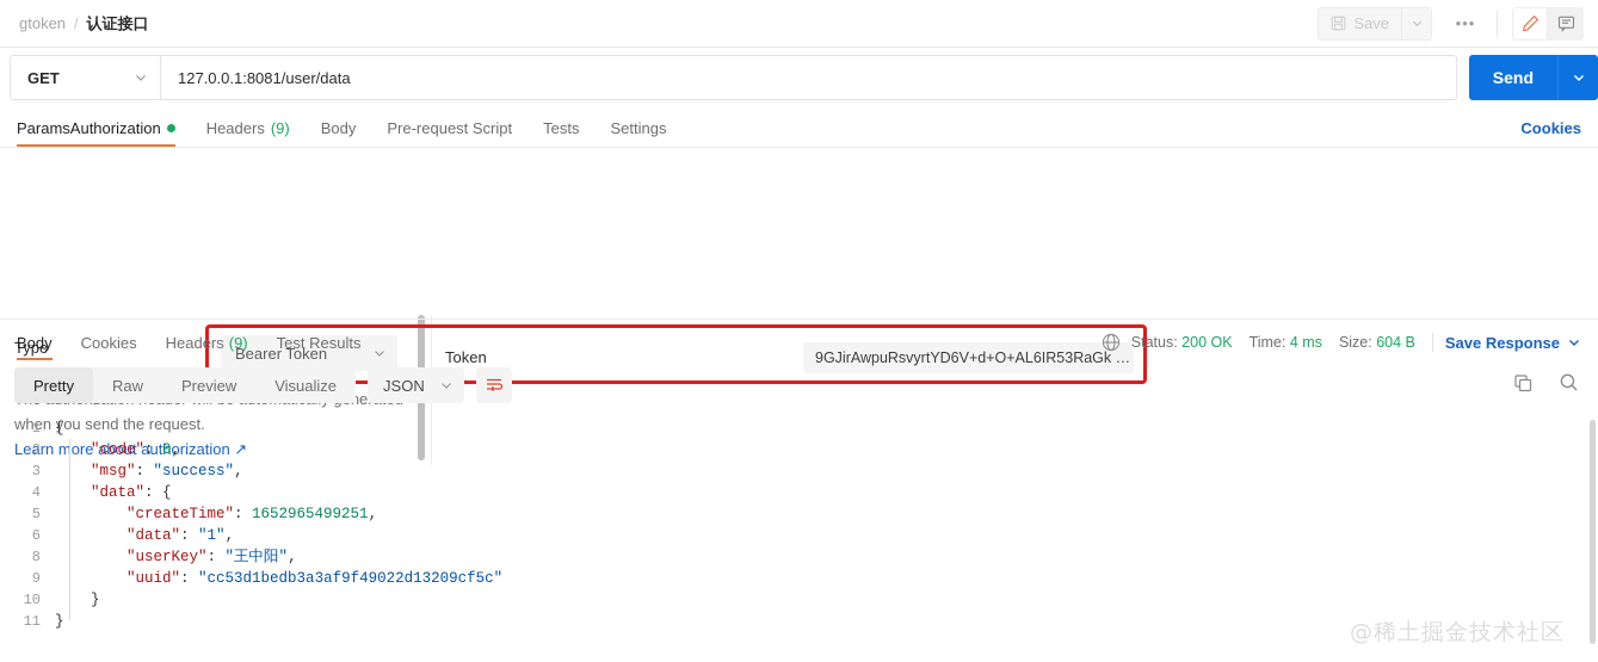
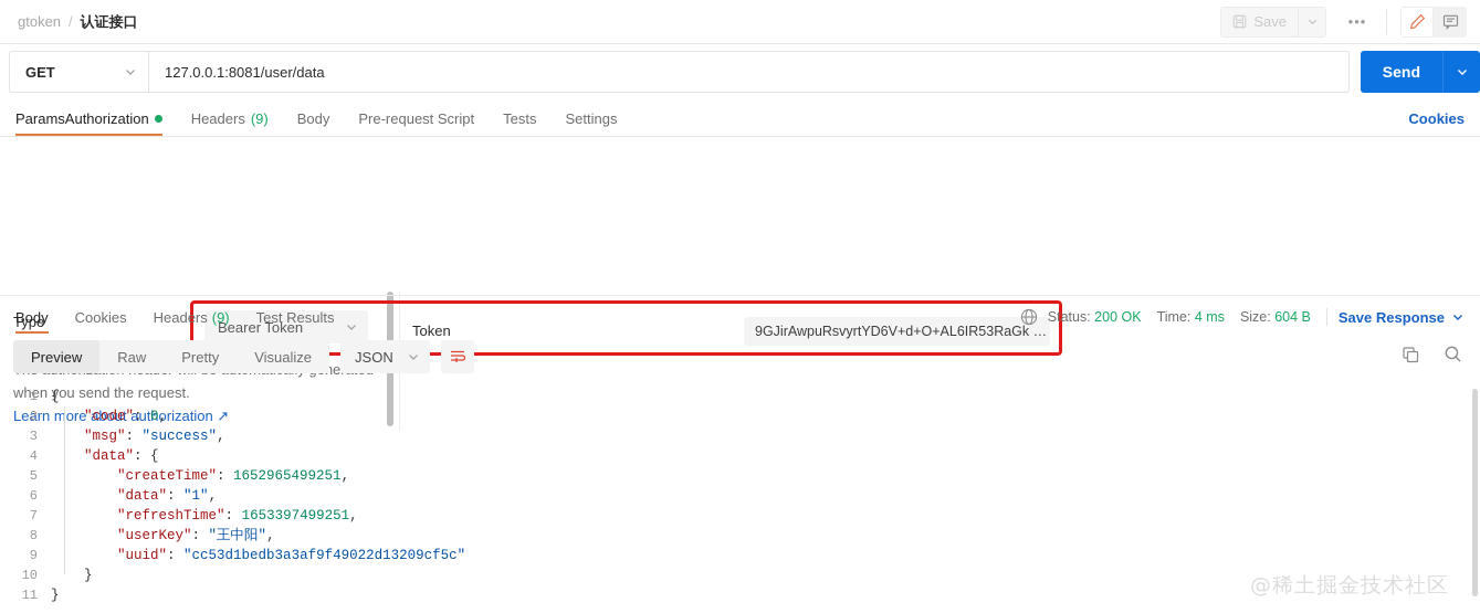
  gtoken
  /
  认证接口
  Save
  •••
  GET
  127.0.0.1:8081/user/data
  Send
  Params
  Authorization
  Headers
  (9)
  Body
  Pre-request Script
  Tests
  Settings
  Cookies
  Type
  Bearer Token
  Learn more about authorization ↗
  Token
  9GJirAwpuRsvyrtYD6V+d+O+AL6IR53RaGk …
  Body
  Cookies
  Headers
  (9)
  Test Results
  Status: 200 OK
  Time: 4 ms
  Size: 604 B
  Save Response
- Pretty
+ Preview
  Raw
- Preview
+ Pretty
  Visualize
  JSON
  1
  {
  2
  "code": 0,
  3
  "msg": "success",
  4
  "data": {
  5
  "createTime": 1652965499251,
  6
  "data": "1",
+ 7
+ "refreshTime": 1653397499251,
  8
  "userKey": "王中阳",
  9
  "uuid": "cc53d1bedb3a3af9f49022d13209cf5c"
  10
  }
  11
  }
  @稀土掘金技术社区
